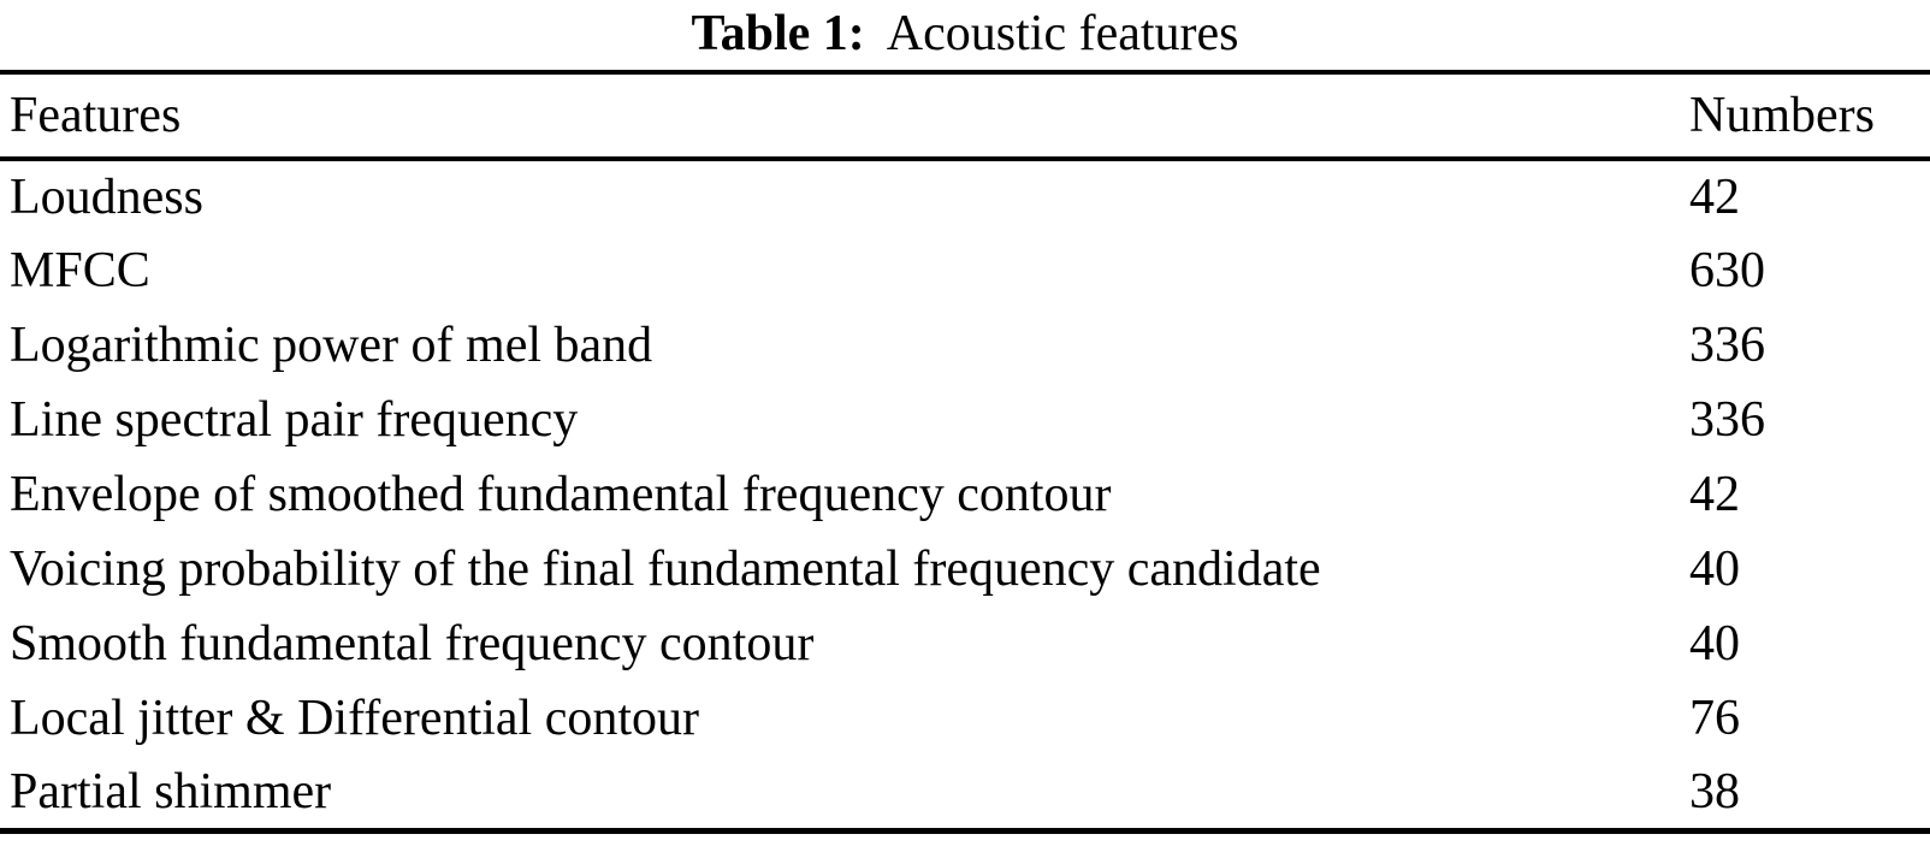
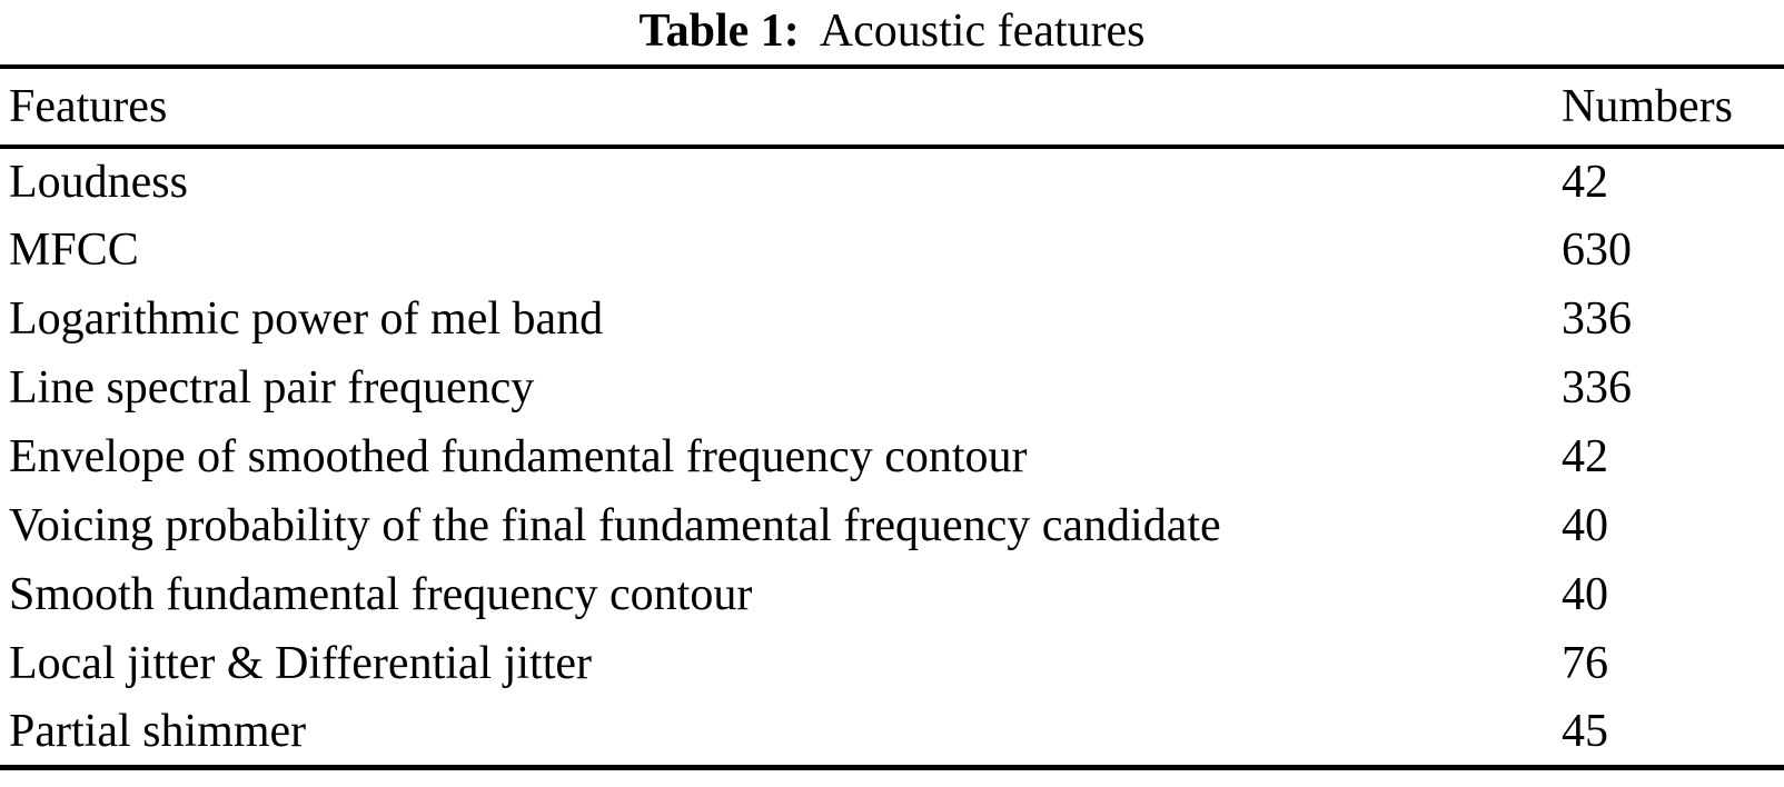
  Table 1: Acoustic features
  Features	Numbers
  Loudness	42
  MFCC	630
  Logarithmic power of mel band	336
  Line spectral pair frequency	336
  Envelope of smoothed fundamental frequency contour	42
  Voicing probability of the final fundamental frequency candidate	40
  Smooth fundamental frequency contour	40
- Local jitter & Differential contour	76
+ Local jitter & Differential jitter	76
- Partial shimmer	38
+ Partial shimmer	45
